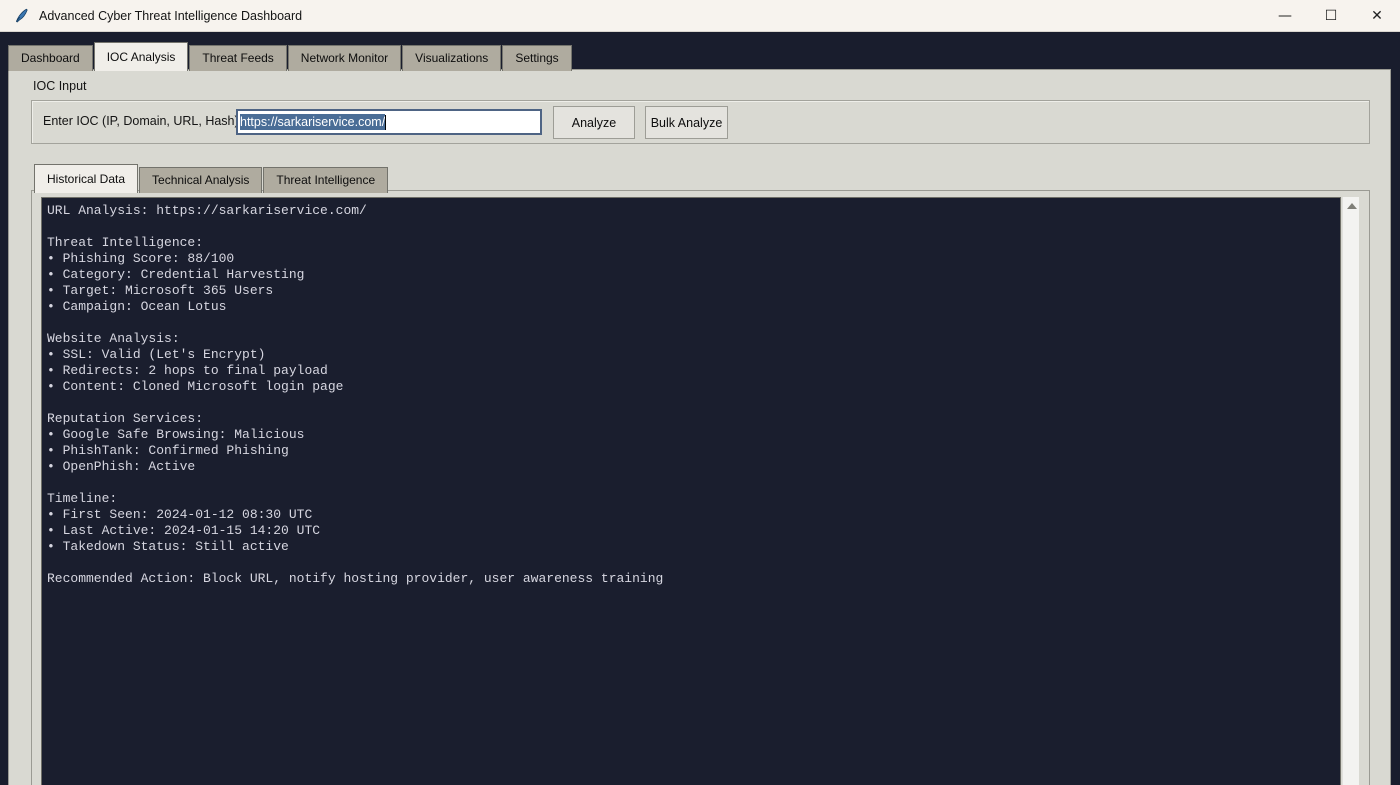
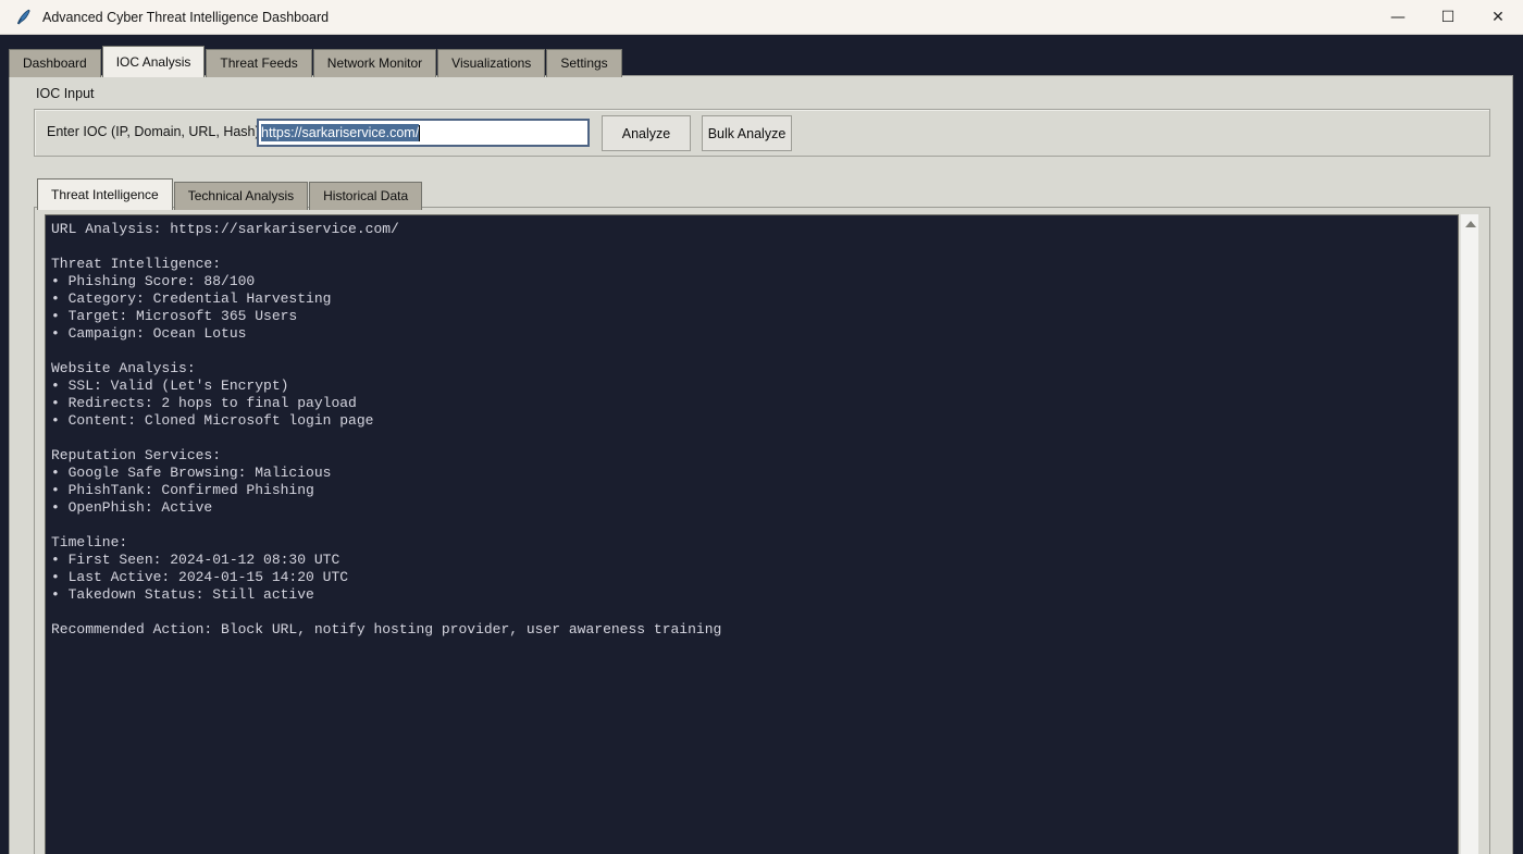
  Advanced Cyber Threat Intelligence Dashboard
  —
  ☐
  ✕
  Dashboard
  IOC Analysis
  Threat Feeds
  Network Monitor
  Visualizations
  Settings
  IOC Input
  Enter IOC (IP, Domain, URL, Hash
  https://sarkariservice.com/
  Analyze
  Bulk Analyze
- Historical Data
+ Threat Intelligence
  Technical Analysis
- Threat Intelligence
+ Historical Data
  URL Analysis: https://sarkariservice.com/
  Threat Intelligence:
  • Phishing Score: 88/100
  • Category: Credential Harvesting
  • Target: Microsoft 365 Users
  • Campaign: Ocean Lotus
  Website Analysis:
  • SSL: Valid (Let's Encrypt)
  • Redirects: 2 hops to final payload
  • Content: Cloned Microsoft login page
  Reputation Services:
  • Google Safe Browsing: Malicious
  • PhishTank: Confirmed Phishing
  • OpenPhish: Active
  Timeline:
  • First Seen: 2024-01-12 08:30 UTC
  • Last Active: 2024-01-15 14:20 UTC
  • Takedown Status: Still active
  Recommended Action: Block URL, notify hosting provider, user awareness training
